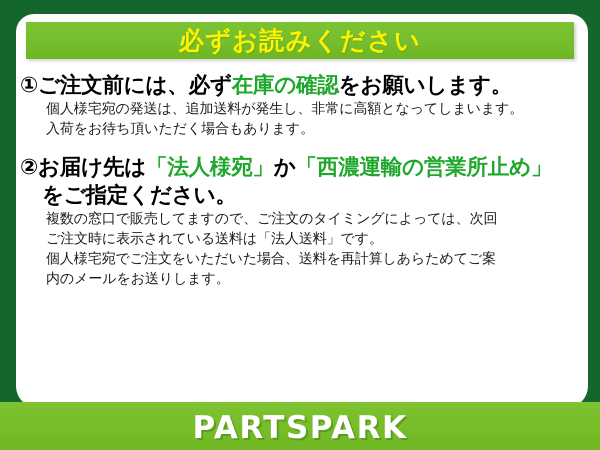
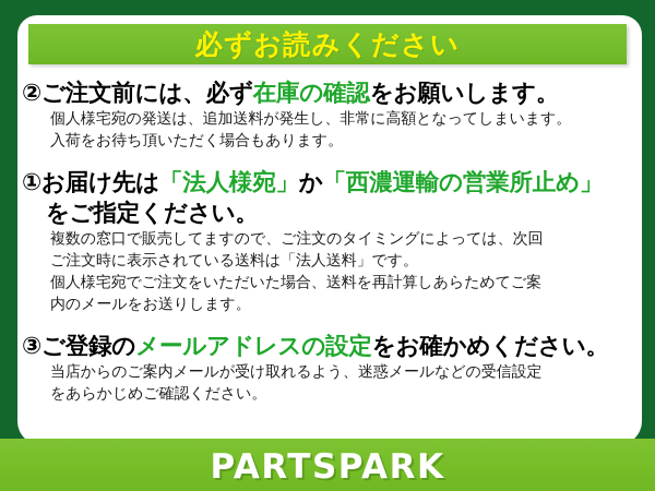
  必ずお読みください
- ①ご注文前には、必ず在庫の確認をお願いします。
+ ②ご注文前には、必ず在庫の確認をお願いします。
  個人様宅宛の発送は、追加送料が発生し、非常に高額となってしまいます。
  入荷をお待ち頂いただく場合もあります。
- ②お届け先は「法人様宛」か「西濃運輸の営業所止め」
+ ①お届け先は「法人様宛」か「西濃運輸の営業所止め」
  をご指定ください。
  複数の窓口で販売してますので、ご注文のタイミングによっては、次回
  ご注文時に表示されている送料は「法人送料」です。
  個人様宅宛でご注文をいただいた場合、送料を再計算しあらためてご案
  内のメールをお送りします。
+ ③ご登録のメールアドレスの設定をお確かめください。
+ 当店からのご案内メールが受け取れるよう、迷惑メールなどの受信設定
+ をあらかじめご確認ください。
  PARTSPARK
